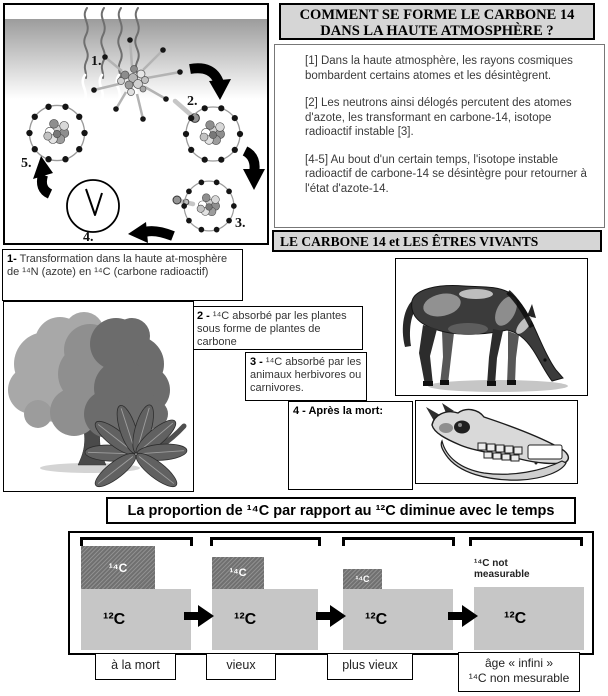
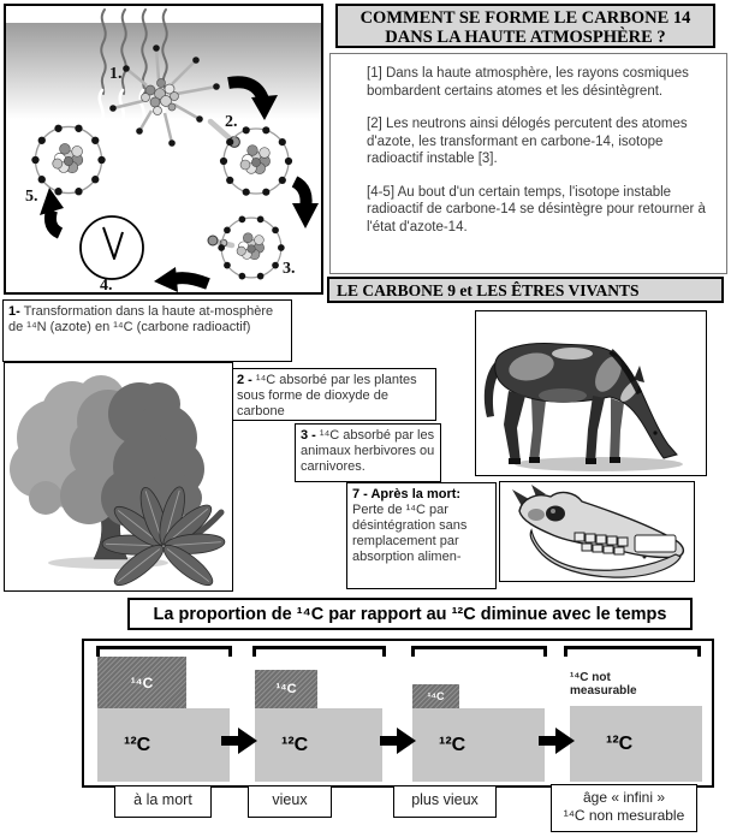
  1.
  2.
  3.
  4.
  5.
  COMMENT SE FORME LE CARBONE 14
  DANS LA HAUTE ATMOSPHÈRE ?
  [1] Dans la haute atmosphère, les rayons cosmiques bombardent certains atomes et les désintègrent.
  [2] Les neutrons ainsi délogés percutent des atomes d'azote, les transformant en carbone-14, isotope radioactif instable [3].
  [4-5] Au bout d'un certain temps, l'isotope instable radioactif de carbone-14 se désintègre pour retourner à l'état d'azote-14.
- LE CARBONE 14 et LES ÊTRES VIVANTS
+ LE CARBONE 9 et LES ÊTRES VIVANTS
  1- Transformation dans la haute at-mosphère de ¹⁴N (azote) en ¹⁴C (carbone radioactif)
- 2 - ¹⁴C absorbé par les plantes sous forme de plantes de carbone
+ 2 - ¹⁴C absorbé par les plantes sous forme de dioxyde de carbone
  3 - ¹⁴C absorbé par les animaux herbivores ou carnivores.
- 4 - Après la mort:
+ 7 - Après la mort:
+ Perte de ¹⁴C par désintégration sans remplacement par absorption alimen-
  La proportion de ¹⁴C par rapport au ¹²C diminue avec le temps
  ¹⁴C
  ¹²C
  ¹⁴C
  ¹²C
  ¹⁴C
  ¹²C
  ¹⁴C not measurable
  ¹²C
  à la mort
  vieux
  plus vieux
  âge « infini »
  ¹⁴C non mesurable
